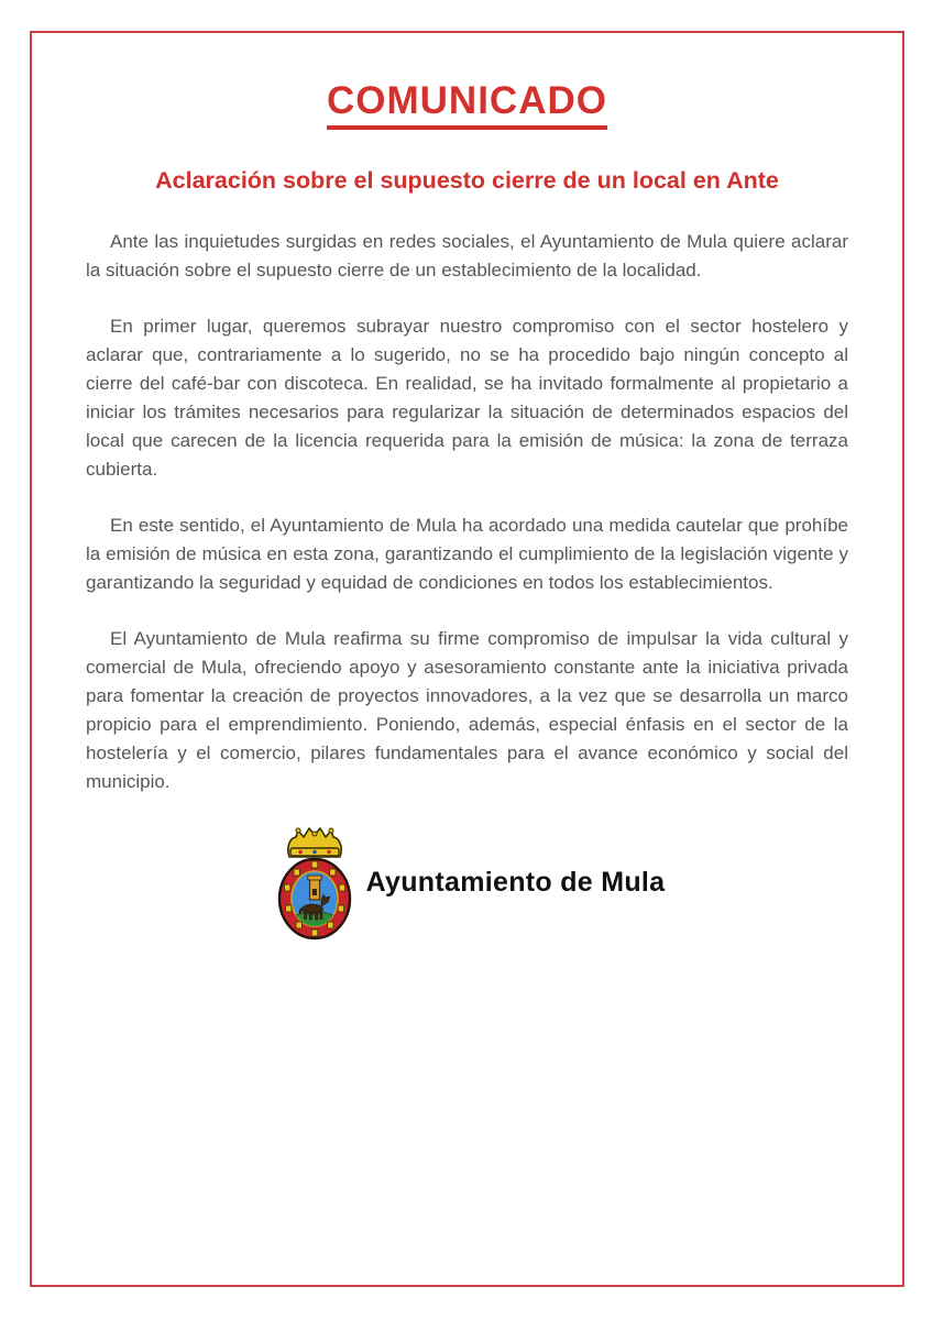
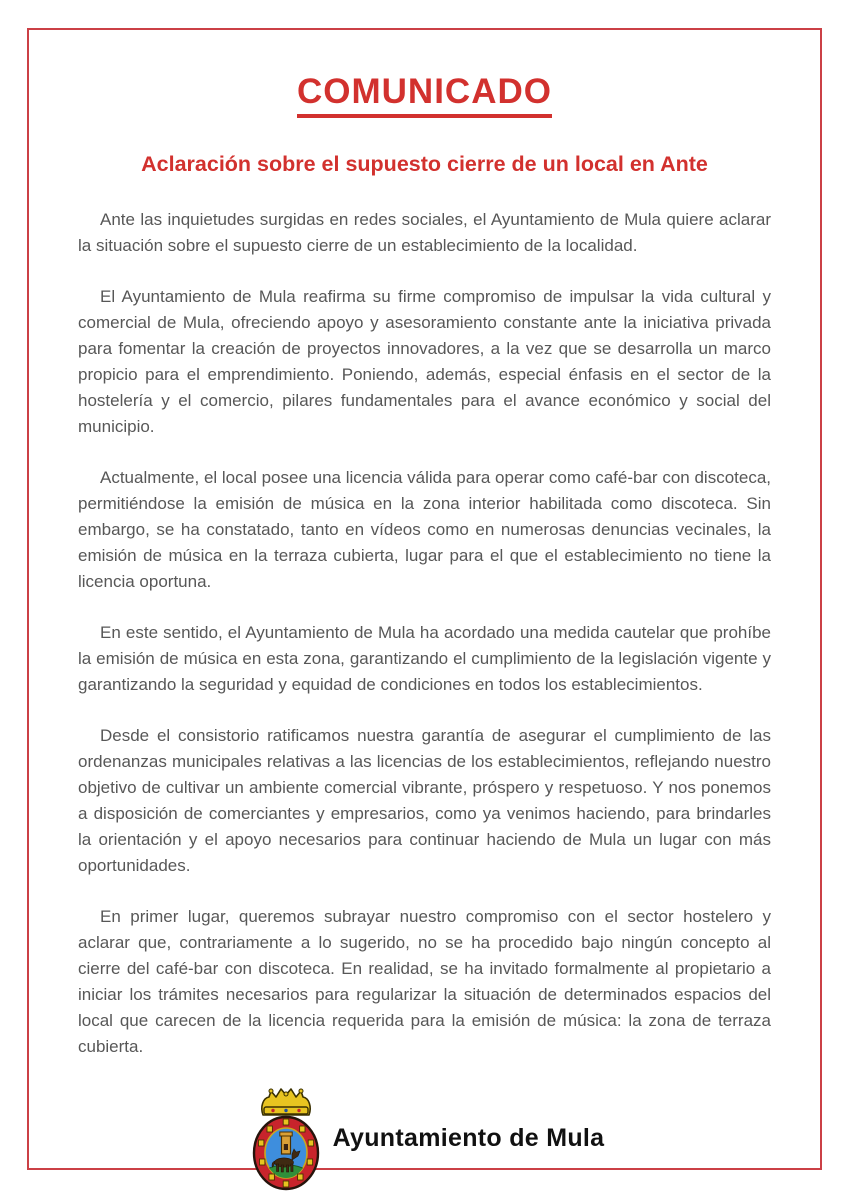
  COMUNICADO
  Aclaración sobre el supuesto cierre de un local en Ante
  Ante las inquietudes surgidas en redes sociales, el Ayuntamiento de Mula quiere aclarar la situación sobre el supuesto cierre de un establecimiento de la localidad.
- En primer lugar, queremos subrayar nuestro compromiso con el sector hostelero y aclarar que, contrariamente a lo sugerido, no se ha procedido bajo ningún concepto al cierre del café-bar con discoteca. En realidad, se ha invitado formalmente al propietario a iniciar los trámites necesarios para regularizar la situación de determinados espacios del local que carecen de la licencia requerida para la emisión de música: la zona de terraza cubierta.
+ El Ayuntamiento de Mula reafirma su firme compromiso de impulsar la vida cultural y comercial de Mula, ofreciendo apoyo y asesoramiento constante ante la iniciativa privada para fomentar la creación de proyectos innovadores, a la vez que se desarrolla un marco propicio para el emprendimiento. Poniendo, además, especial énfasis en el sector de la hostelería y el comercio, pilares fundamentales para el avance económico y social del municipio.
+ Actualmente, el local posee una licencia válida para operar como café-bar con discoteca, permitiéndose la emisión de música en la zona interior habilitada como discoteca. Sin embargo, se ha constatado, tanto en vídeos como en numerosas denuncias vecinales, la emisión de música en la terraza cubierta, lugar para el que el establecimiento no tiene la licencia oportuna.
  En este sentido, el Ayuntamiento de Mula ha acordado una medida cautelar que prohíbe la emisión de música en esta zona, garantizando el cumplimiento de la legislación vigente y garantizando la seguridad y equidad de condiciones en todos los establecimientos.
+ Desde el consistorio ratificamos nuestra garantía de asegurar el cumplimiento de las ordenanzas municipales relativas a las licencias de los establecimientos, reflejando nuestro objetivo de cultivar un ambiente comercial vibrante, próspero y respetuoso. Y nos ponemos a disposición de comerciantes y empresarios, como ya venimos haciendo, para brindarles la orientación y el apoyo necesarios para continuar haciendo de Mula un lugar con más oportunidades.
- El Ayuntamiento de Mula reafirma su firme compromiso de impulsar la vida cultural y comercial de Mula, ofreciendo apoyo y asesoramiento constante ante la iniciativa privada para fomentar la creación de proyectos innovadores, a la vez que se desarrolla un marco propicio para el emprendimiento. Poniendo, además, especial énfasis en el sector de la hostelería y el comercio, pilares fundamentales para el avance económico y social del municipio.
+ En primer lugar, queremos subrayar nuestro compromiso con el sector hostelero y aclarar que, contrariamente a lo sugerido, no se ha procedido bajo ningún concepto al cierre del café-bar con discoteca. En realidad, se ha invitado formalmente al propietario a iniciar los trámites necesarios para regularizar la situación de determinados espacios del local que carecen de la licencia requerida para la emisión de música: la zona de terraza cubierta.
  Ayuntamiento de Mula
